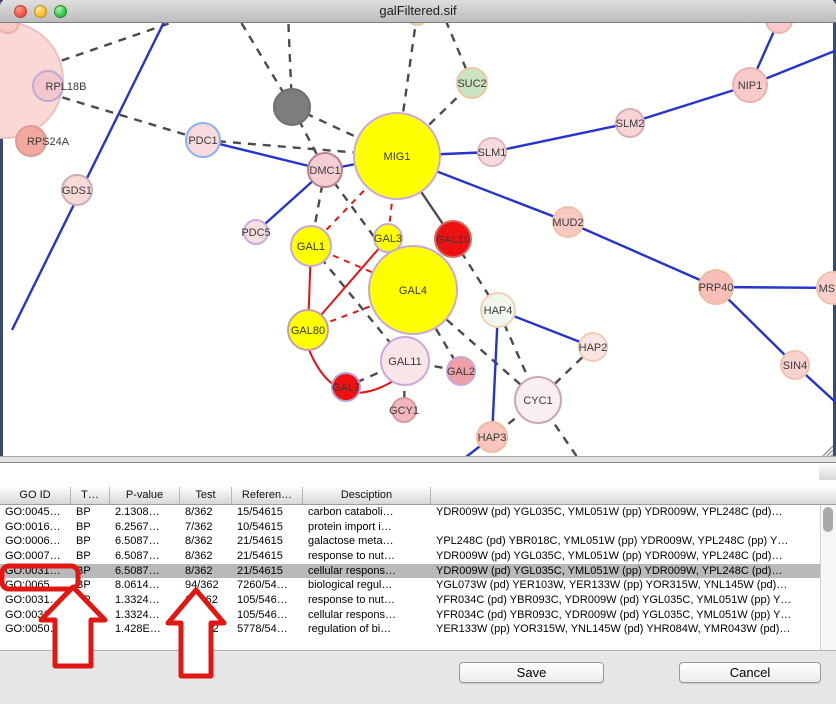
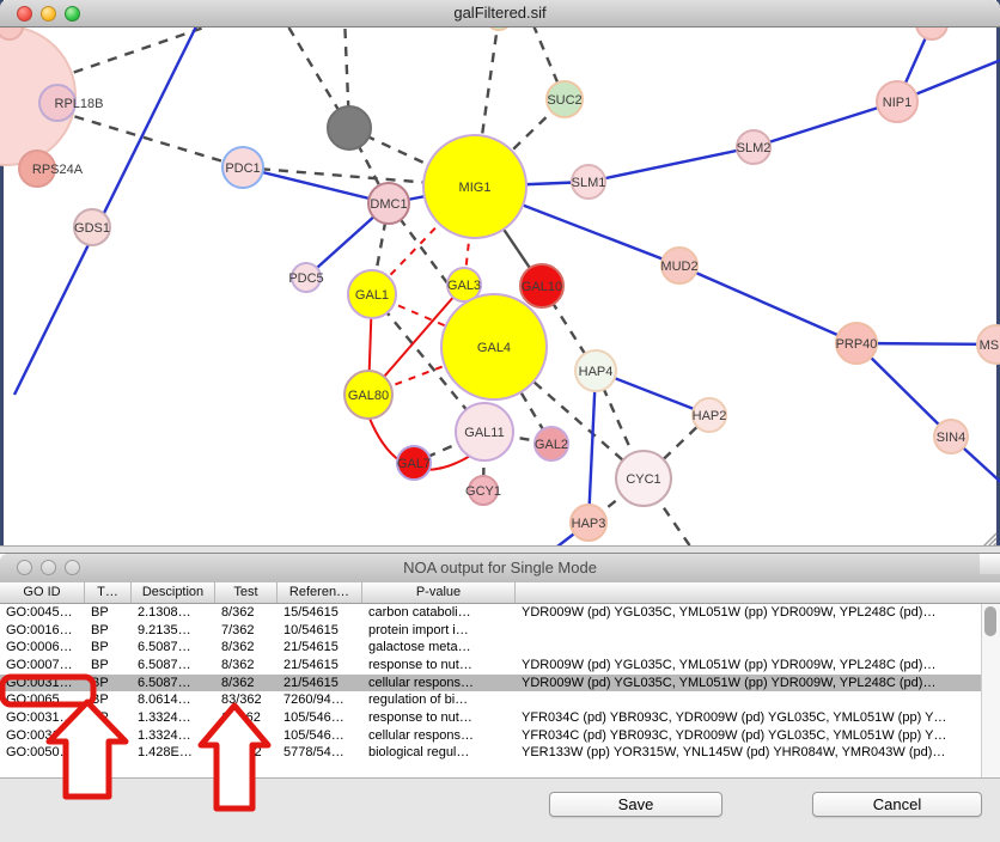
  RPL18B
  RPS24A
  GDS1
  PDC1
  DMC1
  MIG1
  SUC2
  NIP1
  SLM2
  SLM1
  MUD2
  PRP40
  SIN4
  HAP2
  HAP4
  HAP3
  CYC1
  PDC5
  GAL1
  GAL3
  GAL10
  GAL4
  GAL80
  GAL11
  GAL2
  GAL7
  GCY1
  galFiltered.sif
+ NOA output for Single Mode
  GO ID
  T…
- P-value
+ Desciption
  Test
  Referen…
- Desciption
+ P-value
  GO:0045…
  BP
  2.1308…
  8/362
  15/54615
  carbon cataboli…
  YDR009W (pd) YGL035C, YML051W (pp) YDR009W, YPL248C (pd)…
  GO:0016…
  BP
- 6.2567…
+ 9.2135…
  7/362
  10/54615
  protein import i…
  GO:0006…
  BP
  6.5087…
  8/362
  21/54615
  galactose meta…
- YPL248C (pd) YBR018C, YML051W (pp) YDR009W, YPL248C (pp) Y…
  GO:0007…
  BP
  6.5087…
  8/362
  21/54615
  response to nut…
  YDR009W (pd) YGL035C, YML051W (pp) YDR009W, YPL248C (pd)…
  GO:0031…
  6.5087…
  8/362
  21/54615
  cellular respons…
  YDR009W (pd) YGL035C, YML051W (pp) YDR009W, YPL248C (pd)…
  GO:0065…
  8.0614…
- 94/362
+ 83/362
- 7260/54…
+ 7260/94…
- biological regul…
+ regulation of bi…
- YGL073W (pd) YER103W, YER133W (pp) YOR315W, YNL145W (pd)…
  GO:0031…
  1.3324…
  105/546…
  response to nut…
  YFR034C (pd) YBR093C, YDR009W (pd) YGL035C, YML051W (pp) Y…
  GO:003
  1.3324…
  105/546…
  cellular respons…
  YFR034C (pd) YBR093C, YDR009W (pd) YGL035C, YML051W (pp) Y…
  GO:0050
  1.428E…
  5778/54…
- regulation of bi…
+ biological regul…
  YER133W (pp) YOR315W, YNL145W (pd) YHR084W, YMR043W (pd)…
  Save
  Cancel
